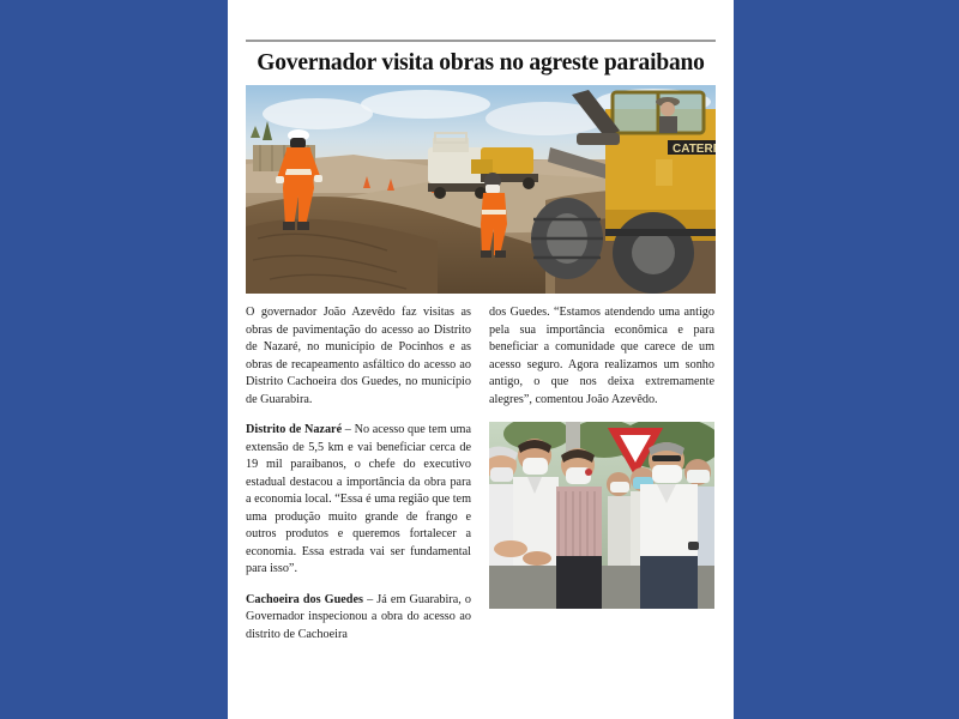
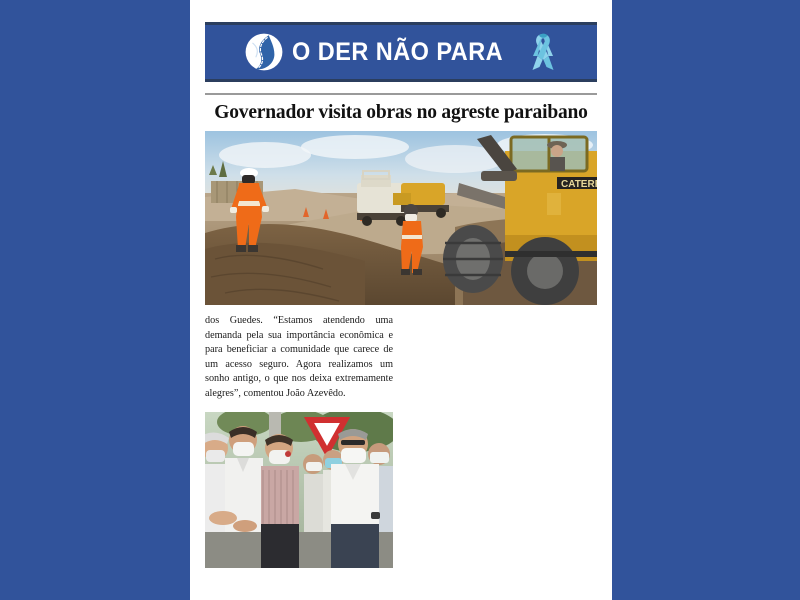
+ O DER NÃO PARA
  Governador visita obras no agreste paraibano
  CATER
- O governador João Azevêdo faz visitas as obras de pavimentação do acesso ao Distrito de Nazaré, no município de Pocinhos e as obras de recapeamento asfáltico do acesso ao Distrito Cachoeira dos Guedes, no município de Guarabira.
- Distrito de Nazaré – No acesso que tem uma extensão de 5,5 km e vai beneficiar cerca de 19 mil paraibanos, o chefe do executivo estadual destacou a importância da obra para a economia local. “Essa é uma região que tem uma produção muito grande de frango e outros produtos e queremos fortalecer a economia. Essa estrada vai ser fundamental para isso”.
- Cachoeira dos Guedes – Já em Guarabira, o Governador inspecionou a obra do acesso ao distrito de Cachoeira
- dos Guedes. “Estamos atendendo uma antigo pela sua importância econômica e para beneficiar a comunidade que carece de um acesso seguro. Agora realizamos um sonho antigo, o que nos deixa extremamente alegres”, comentou João Azevêdo.
+ dos Guedes. “Estamos atendendo uma demanda pela sua importância econômica e para beneficiar a comunidade que carece de um acesso seguro. Agora realizamos um sonho antigo, o que nos deixa extremamente alegres”, comentou João Azevêdo.
